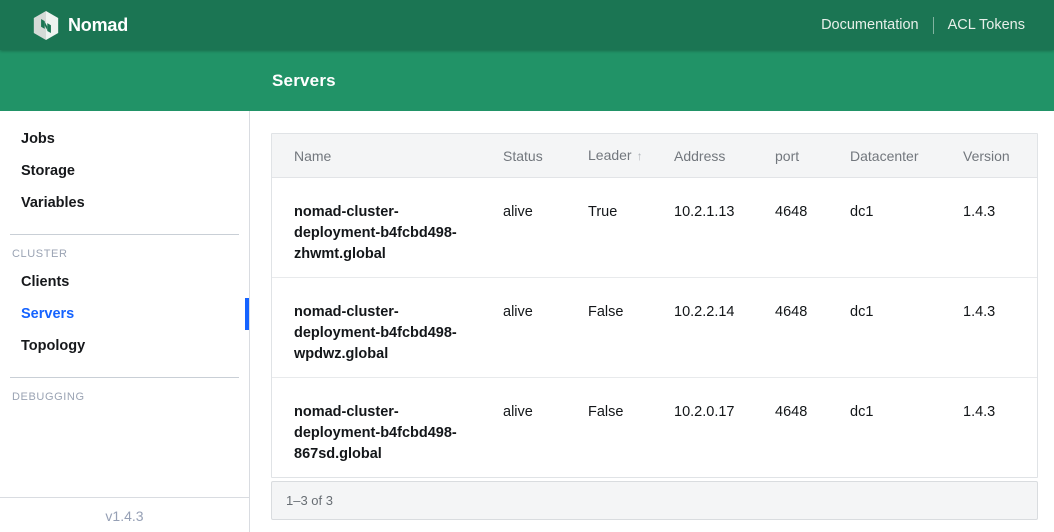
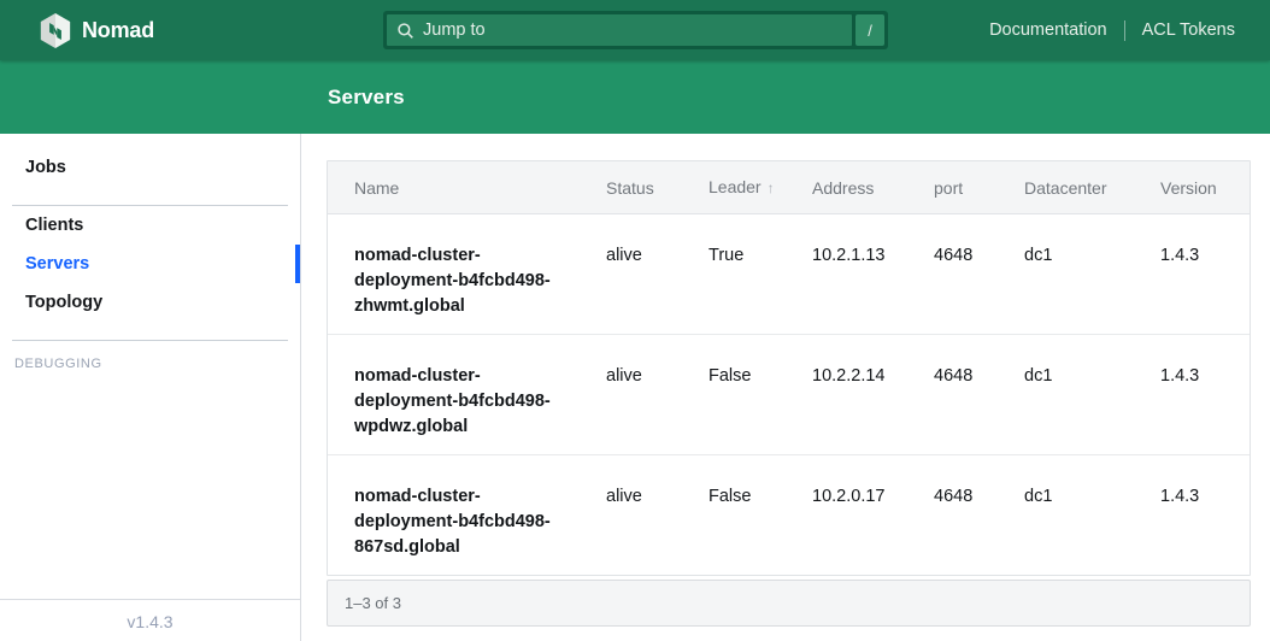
  Nomad
+ Jump to
+ /
  Documentation
  ACL Tokens
  Servers
  Jobs
- Storage
- Variables
- CLUSTER
  Clients
  Servers
  Topology
  DEBUGGING
  v1.4.3
  Name	Status	Leader ↑	Address	port	Datacenter	Version
  nomad-cluster-deployment-b4fcbd498-zhwmt.global	alive	True	10.2.1.13	4648	dc1	1.4.3
  nomad-cluster-deployment-b4fcbd498-wpdwz.global	alive	False	10.2.2.14	4648	dc1	1.4.3
  nomad-cluster-deployment-b4fcbd498-867sd.global	alive	False	10.2.0.17	4648	dc1	1.4.3
  1–3 of 3
